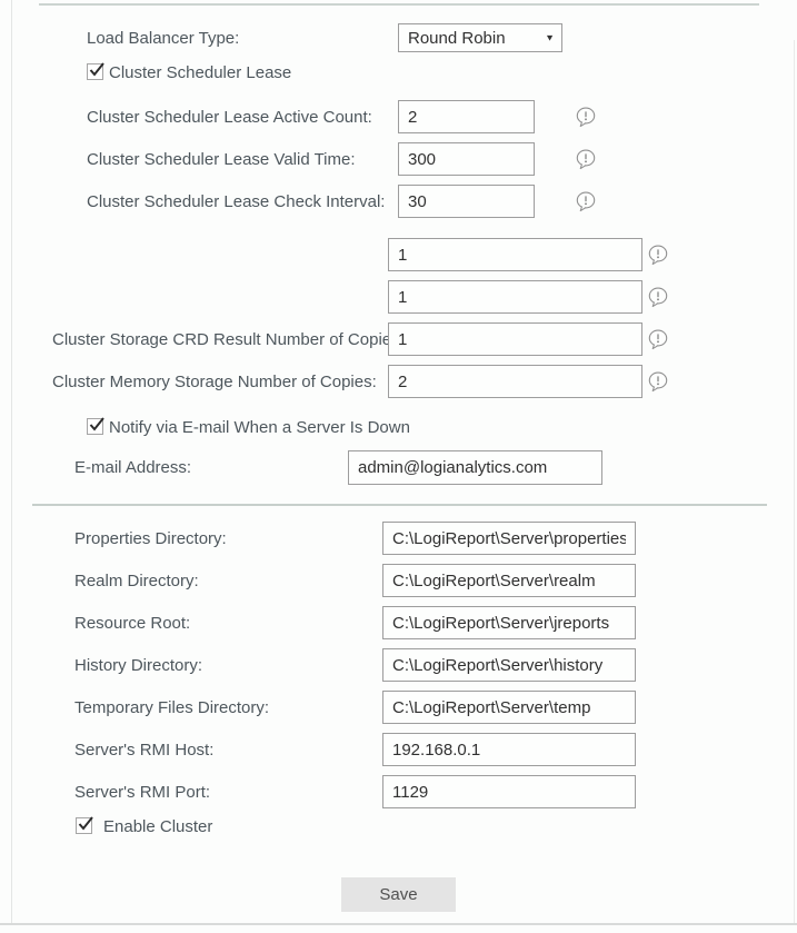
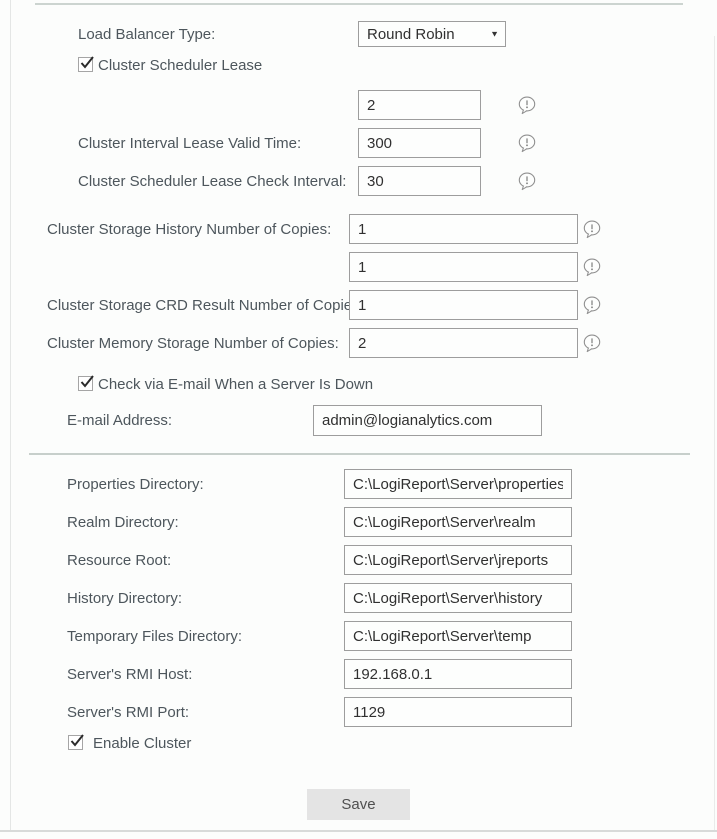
  Load Balancer Type:
  Round Robin
  ▼
  Cluster Scheduler Lease
- Cluster Scheduler Lease Active Count:
  2
- Cluster Scheduler Lease Valid Time:
+ Cluster Interval Lease Valid Time:
  300
  Cluster Scheduler Lease Check Interval:
  30
+ Cluster Storage History Number of Copies:
  1
  1
  Cluster Storage CRD Result Number of Copie
  1
  Cluster Memory Storage Number of Copies:
  2
- Notify via E-mail When a Server Is Down
+ Check via E-mail When a Server Is Down
  E-mail Address:
  admin@logianalytics.com
  Properties Directory:
  C:\LogiReport\Server\properties
  Realm Directory:
  C:\LogiReport\Server\realm
  Resource Root:
  C:\LogiReport\Server\jreports
  History Directory:
  C:\LogiReport\Server\history
  Temporary Files Directory:
  C:\LogiReport\Server\temp
  Server's RMI Host:
  192.168.0.1
  Server's RMI Port:
  1129
  Enable Cluster
  Save
